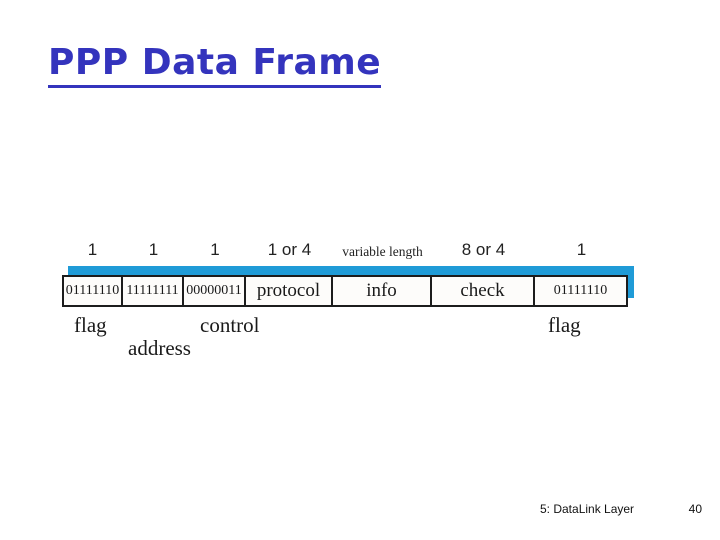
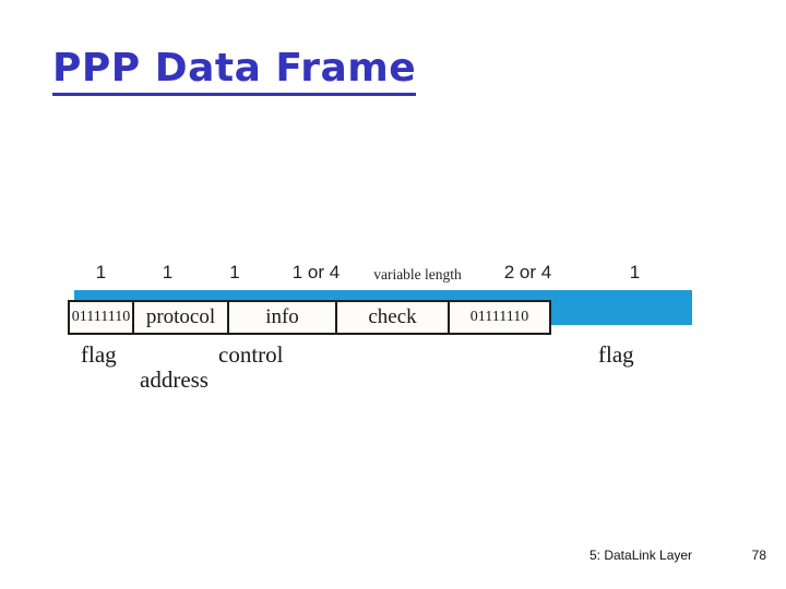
  PPP Data Frame
  1
  1
  1
  1 or 4
  variable length
- 8 or 4
+ 2 or 4
  1
  01111110
- 11111111
- 00000011
  protocol
  info
  check
  01111110
  flag
  address
  control
  flag
  5: DataLink Layer
- 40
+ 78
